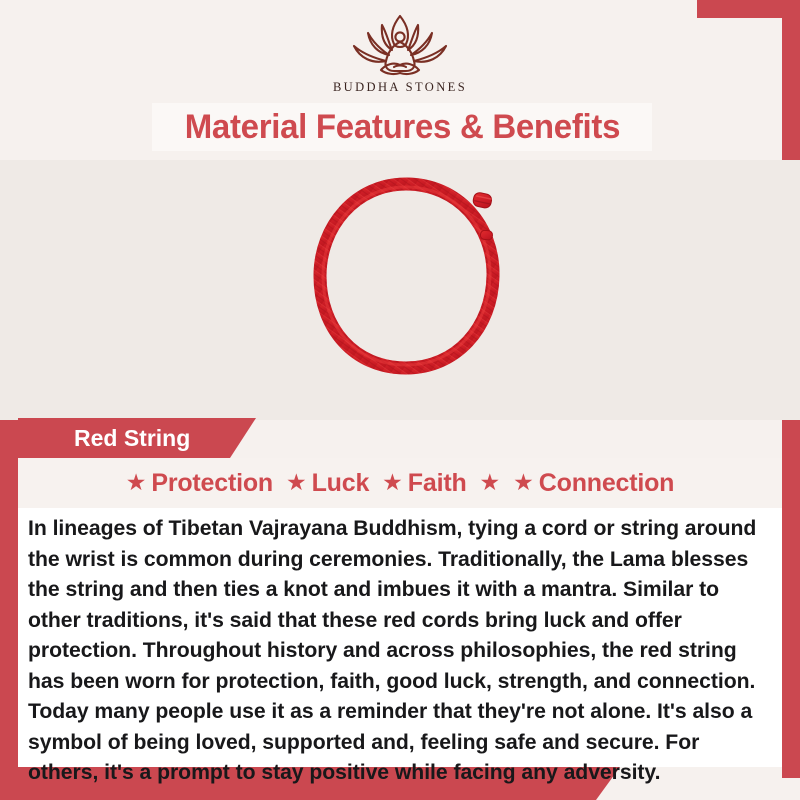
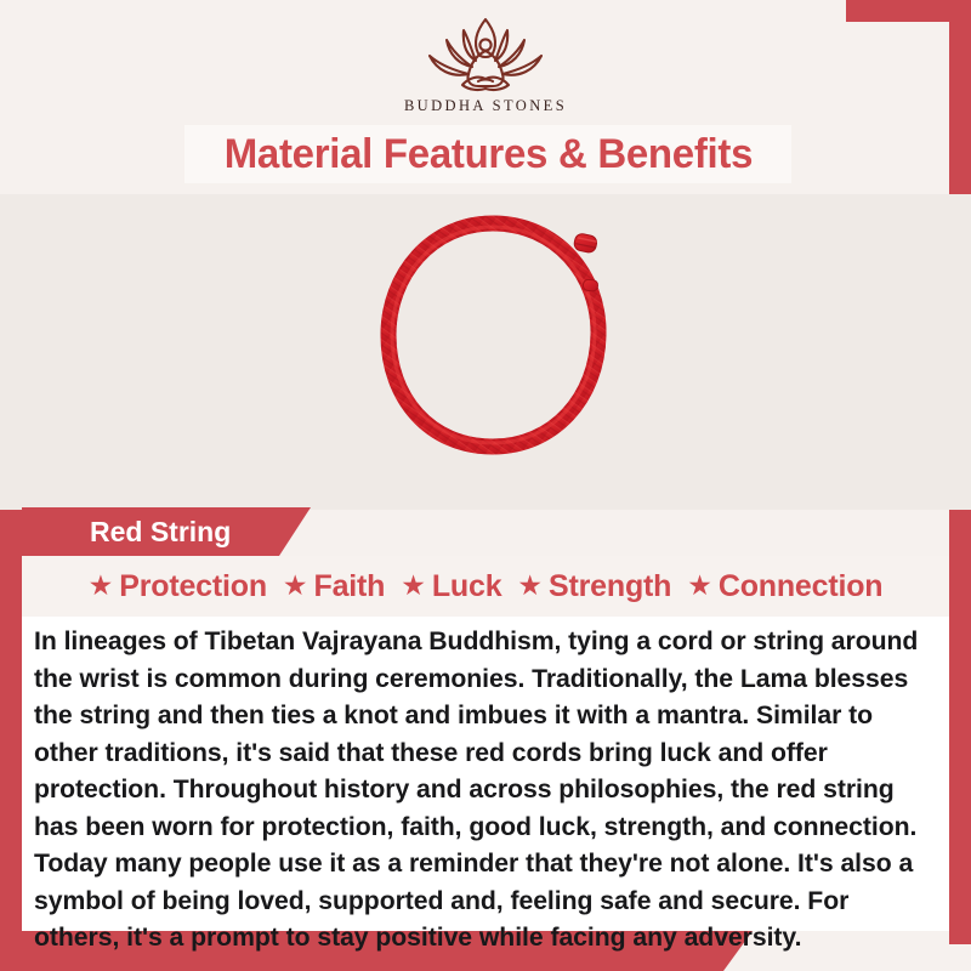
  BUDDHA STONES
  Material Features & Benefits
  Red String
  ★
  Protection
  ★
- Luck
+ Faith
  ★
- Faith
+ Luck
  ★
+ Strength
  ★
  Connection
  In lineages of Tibetan Vajrayana Buddhism, tying a cord or string around the wrist is common during ceremonies. Traditionally, the Lama blesses the string and then ties a knot and imbues it with a mantra. Similar to other traditions, it's said that these red cords bring luck and offer protection. Throughout history and across philosophies, the red string has been worn for protection, faith, good luck, strength, and connection. Today many people use it as a reminder that they're not alone. It's also a symbol of being loved, supported and, feeling safe and secure. For others, it's a prompt to stay positive while facing any adversity.
